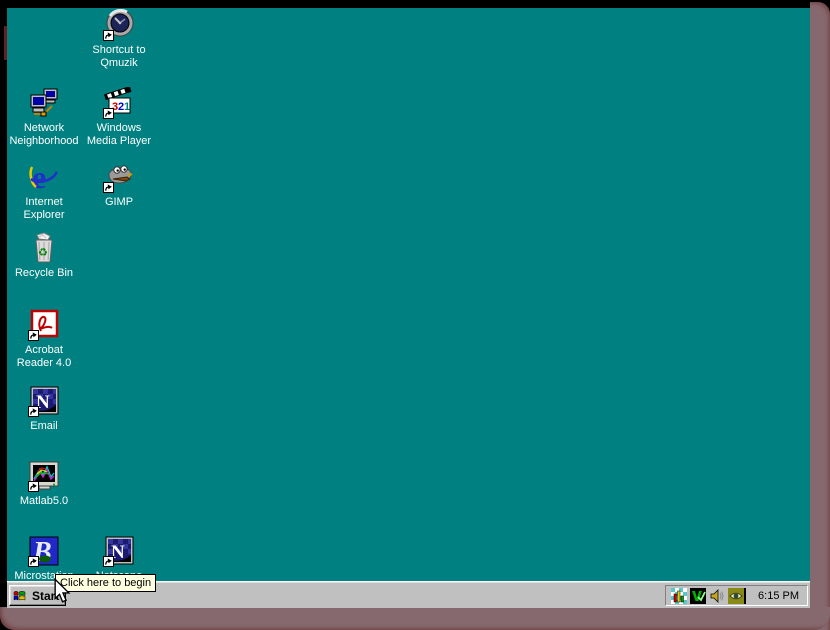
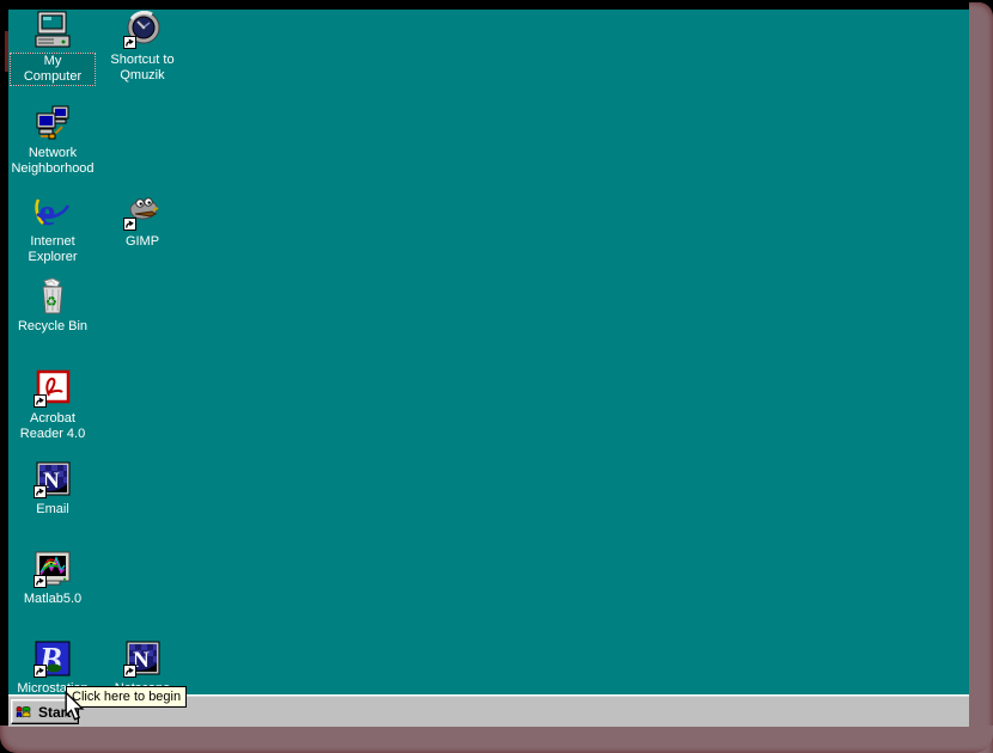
+ My Computer
  Shortcut to
  Qmuzik
  Network
  Neighborhood
- 3
- 2
- 1
- Windows
- Media Player
  e
  Internet
  Explorer
  GIMP
  ♻
  Recycle Bin
  Acrobat
  Reader 4.0
  N
  Email
  Matlab5.0
  B
  N
  Star
- 6:15 PM
  Click here to begin
